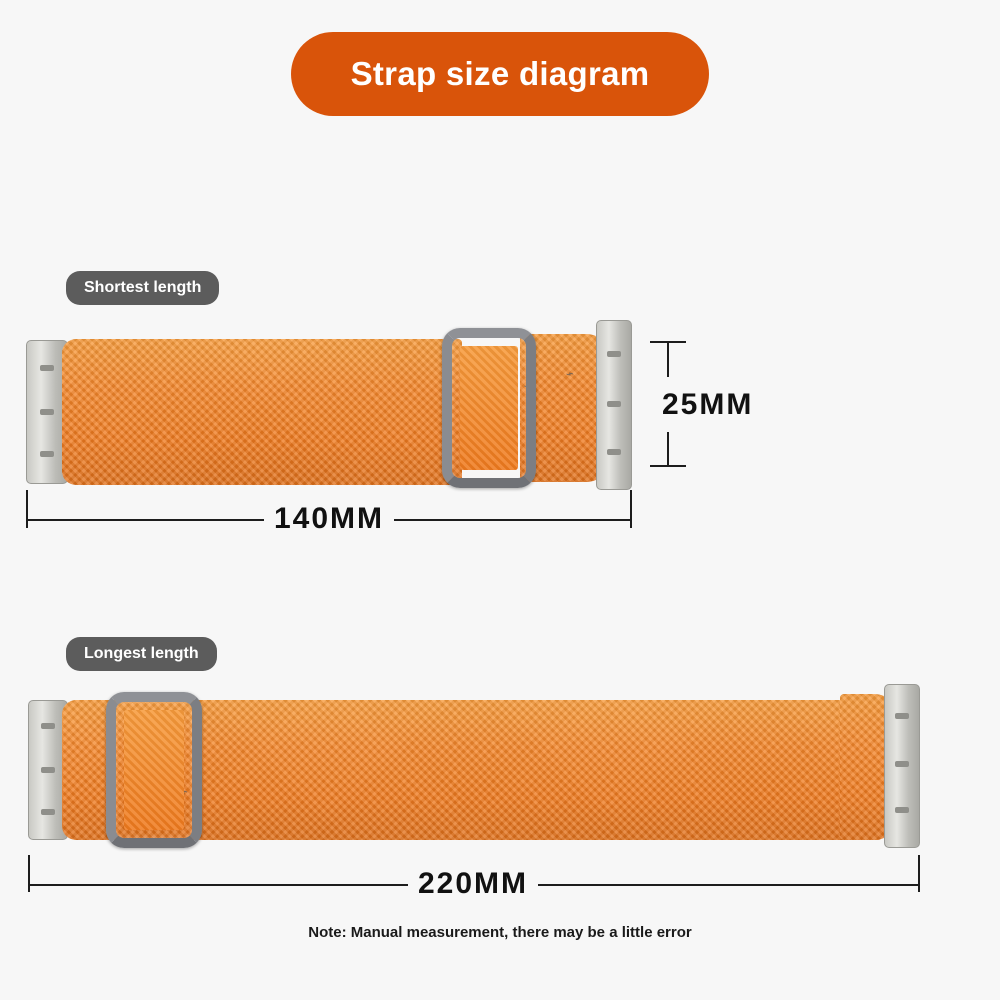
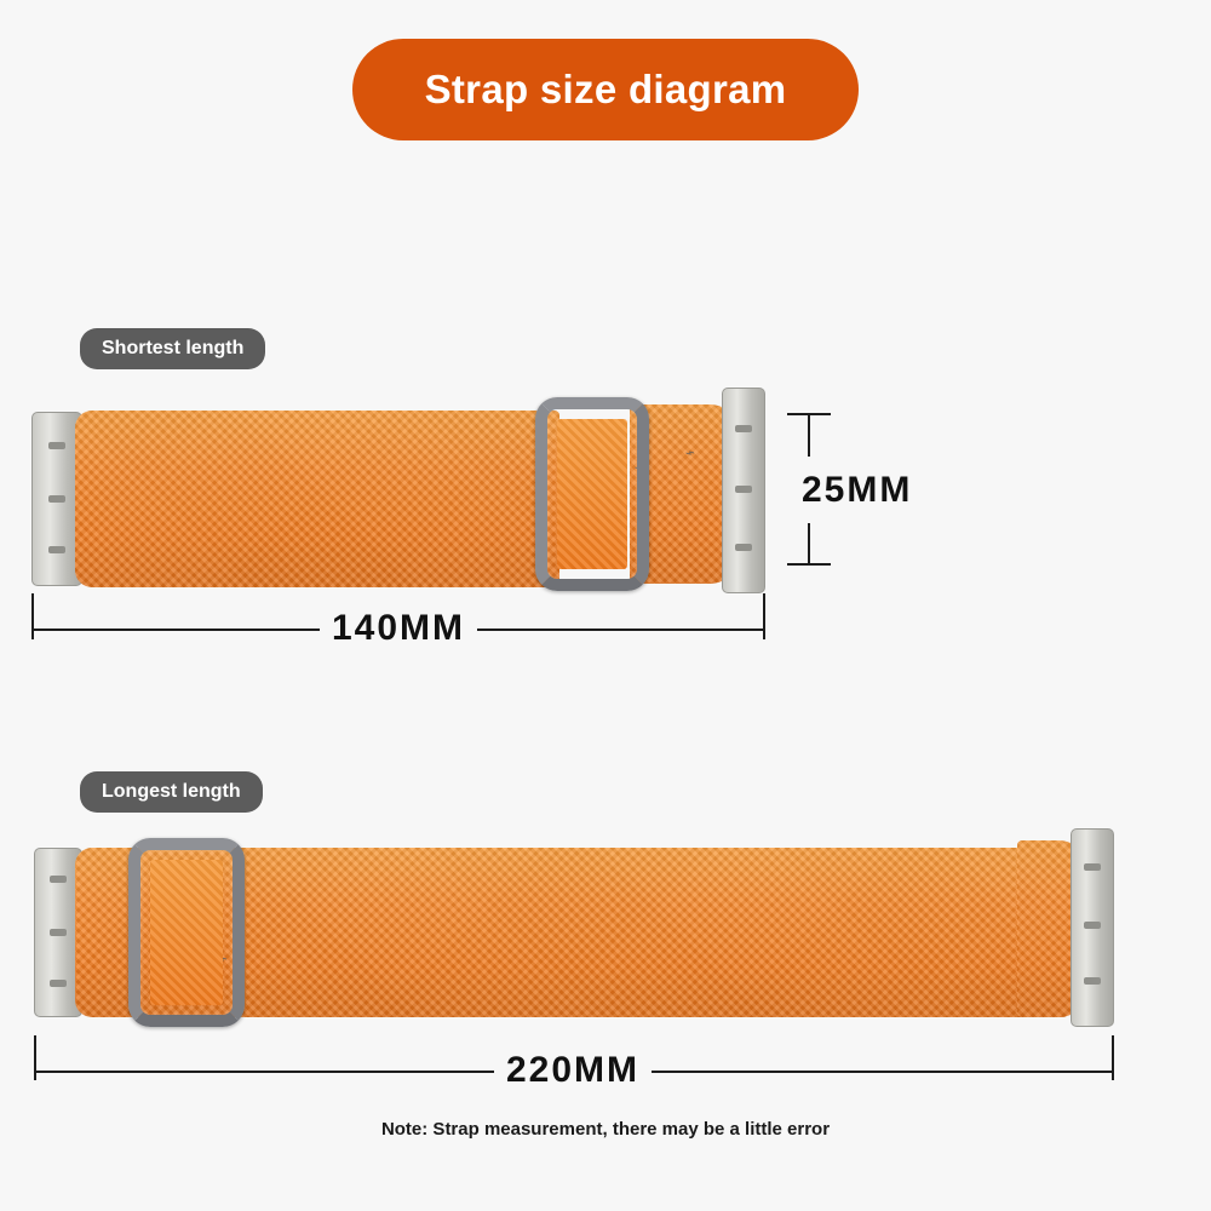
  Strap size diagram
  Shortest length
  25MM
  140MM
  Longest length
  220MM
- Note: Manual measurement, there may be a little error
+ Note: Strap measurement, there may be a little error
